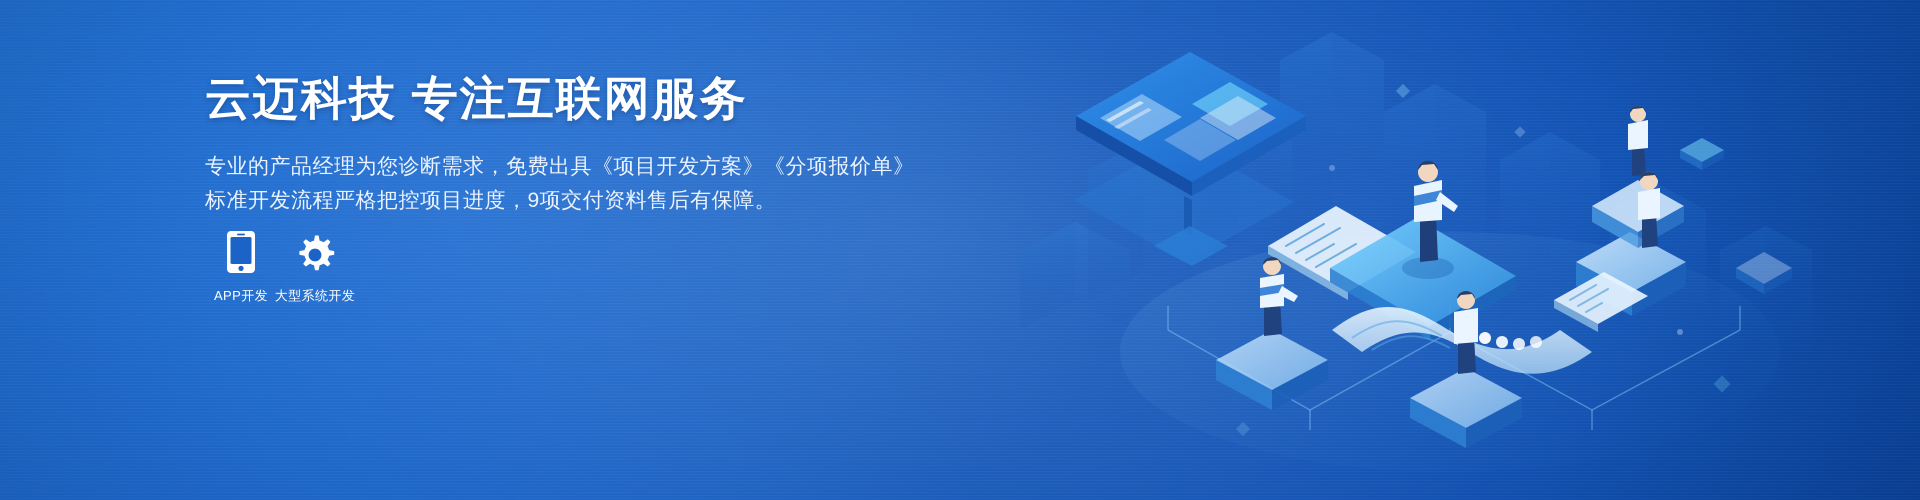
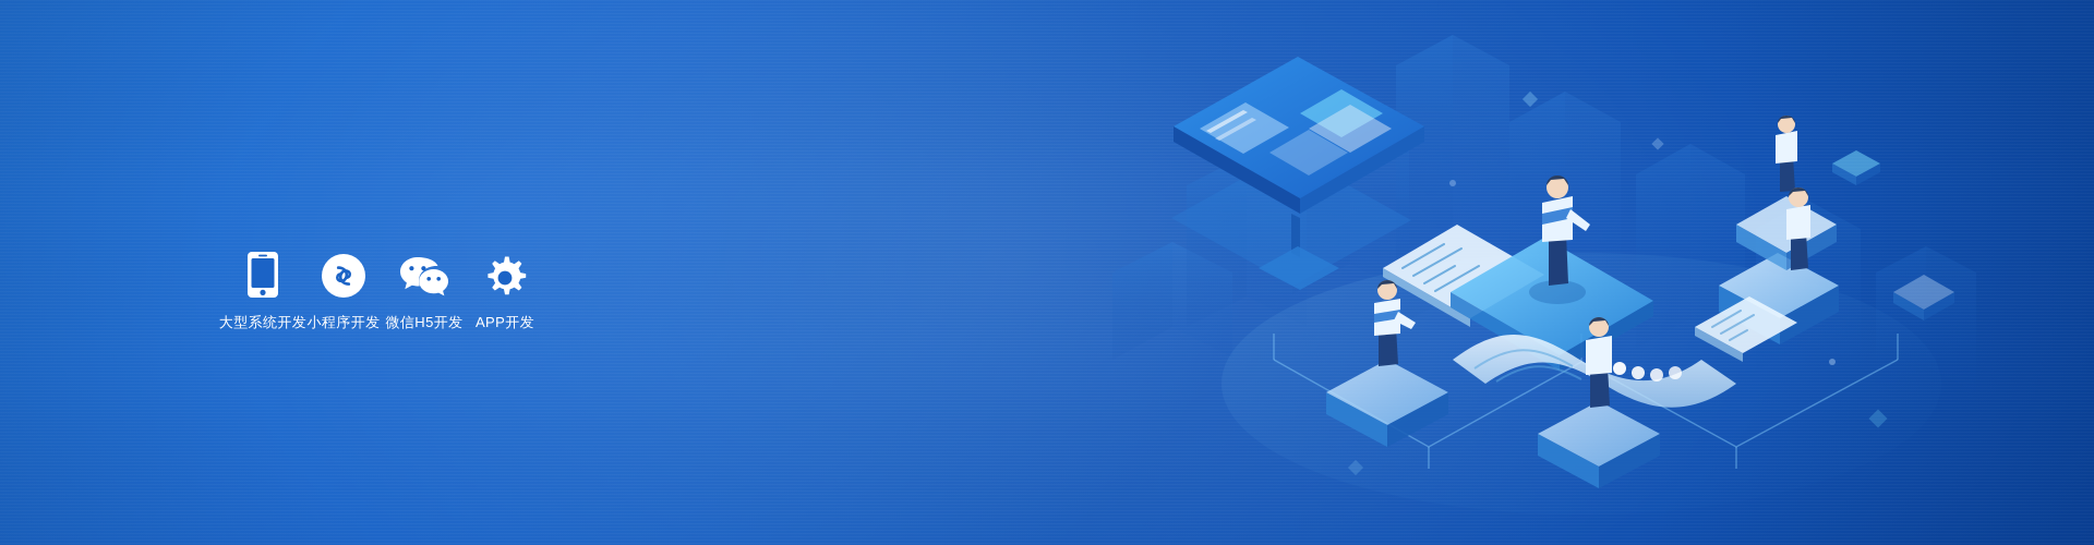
- 云迈科技 专注互联网服务
- 专业的产品经理为您诊断需求，免费出具《项目开发方案》《分项报价单》
- 标准开发流程严格把控项目进度，9项交付资料售后有保障。
- APP开发
+ 大型系统开发
+ 小程序开发
+ 微信H5开发
- 大型系统开发
+ APP开发
